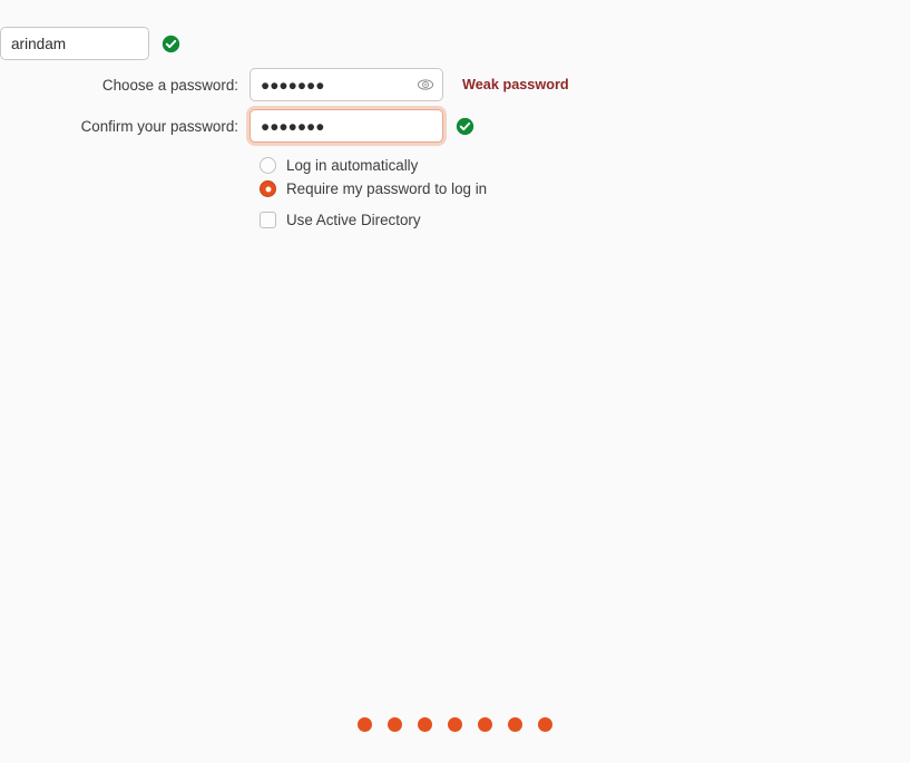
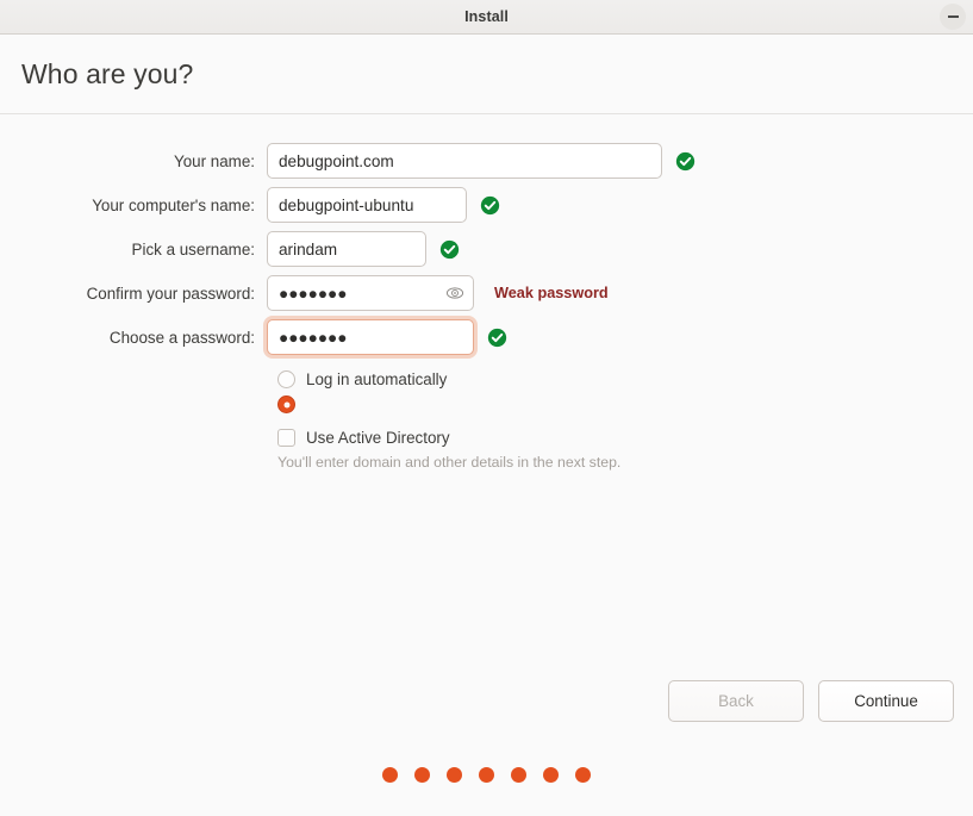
+ Install
+ Who are you?
+ Your name:
+ debugpoint.com
+ Your computer's name:
+ debugpoint-ubuntu
+ Pick a username:
  arindam
- Choose a password:
+ Confirm your password:
  ●●●●●●●
  Weak password
- Confirm your password:
+ Choose a password:
  ●●●●●●●
  Log in automatically
- Require my password to log in
  Use Active Directory
+ You'll enter domain and other details in the next step.
+ Back
+ Continue
